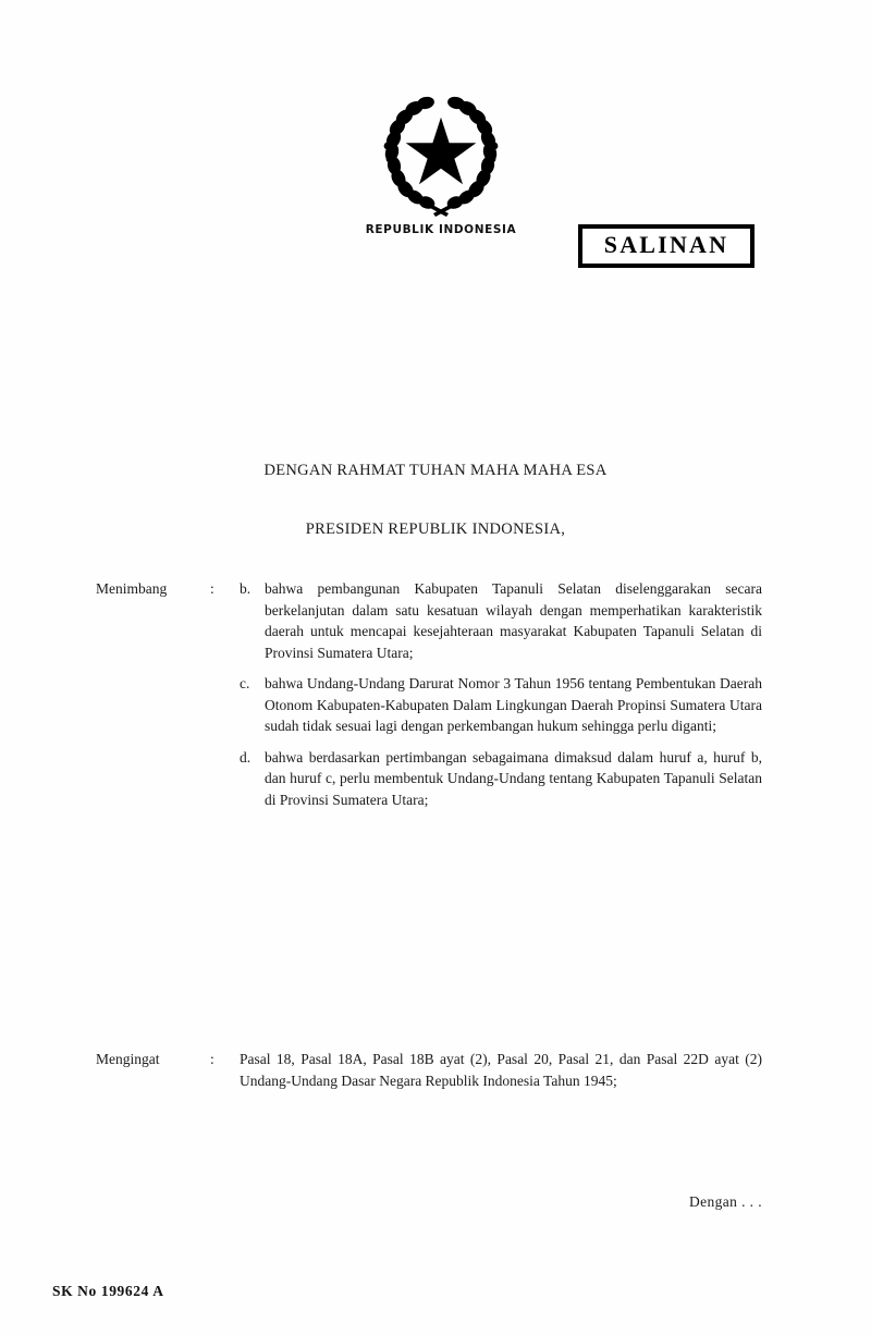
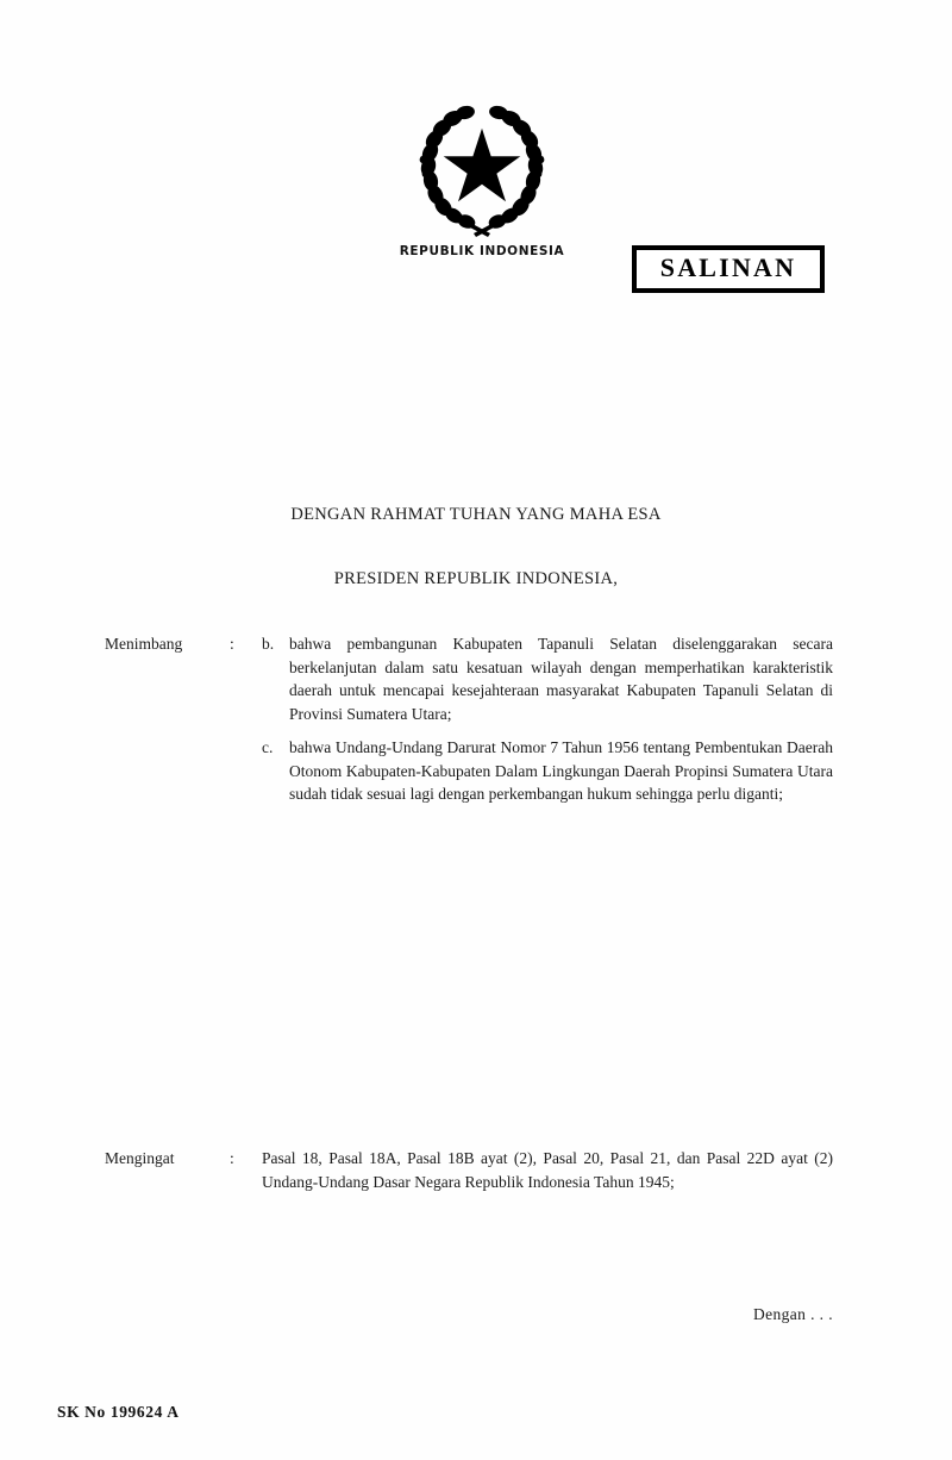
  REPUBLIK INDONESIA
  SALINAN
- DENGAN RAHMAT TUHAN MAHA MAHA ESA
+ DENGAN RAHMAT TUHAN YANG MAHA ESA
  PRESIDEN REPUBLIK INDONESIA,
  Menimbang
  :
  b.
  bahwa pembangunan Kabupaten Tapanuli Selatan diselenggarakan secara berkelanjutan dalam satu kesatuan wilayah dengan memperhatikan karakteristik daerah untuk mencapai kesejahteraan masyarakat Kabupaten Tapanuli Selatan di Provinsi Sumatera Utara;
  c.
- bahwa Undang-Undang Darurat Nomor 3 Tahun 1956 tentang Pembentukan Daerah Otonom Kabupaten-Kabupaten Dalam Lingkungan Daerah Propinsi Sumatera Utara sudah tidak sesuai lagi dengan perkembangan hukum sehingga perlu diganti;
+ bahwa Undang-Undang Darurat Nomor 7 Tahun 1956 tentang Pembentukan Daerah Otonom Kabupaten-Kabupaten Dalam Lingkungan Daerah Propinsi Sumatera Utara sudah tidak sesuai lagi dengan perkembangan hukum sehingga perlu diganti;
- d.
- bahwa berdasarkan pertimbangan sebagaimana dimaksud dalam huruf a, huruf b, dan huruf c, perlu membentuk Undang-Undang tentang Kabupaten Tapanuli Selatan di Provinsi Sumatera Utara;
  Mengingat
  :
  Pasal 18, Pasal 18A, Pasal 18B ayat (2), Pasal 20, Pasal 21, dan Pasal 22D ayat (2) Undang-Undang Dasar Negara Republik Indonesia Tahun 1945;
  Dengan . . .
  SK No 199624 A
